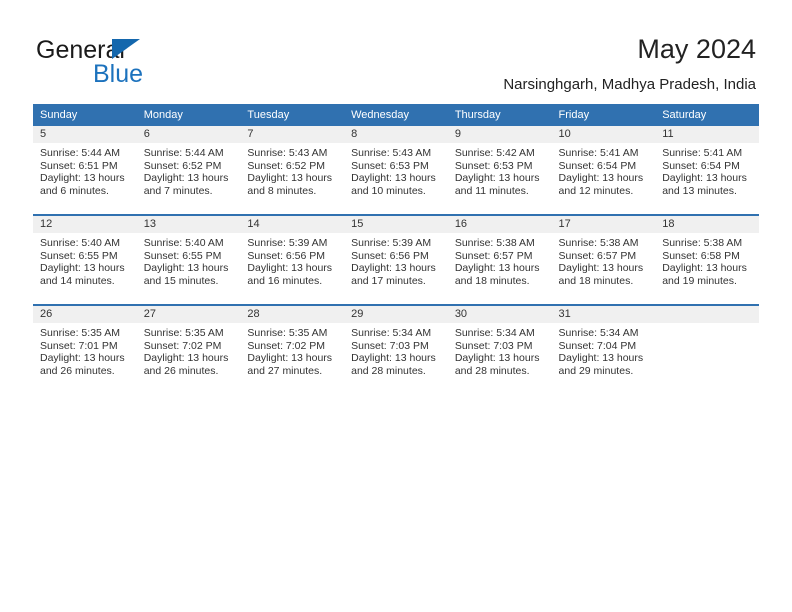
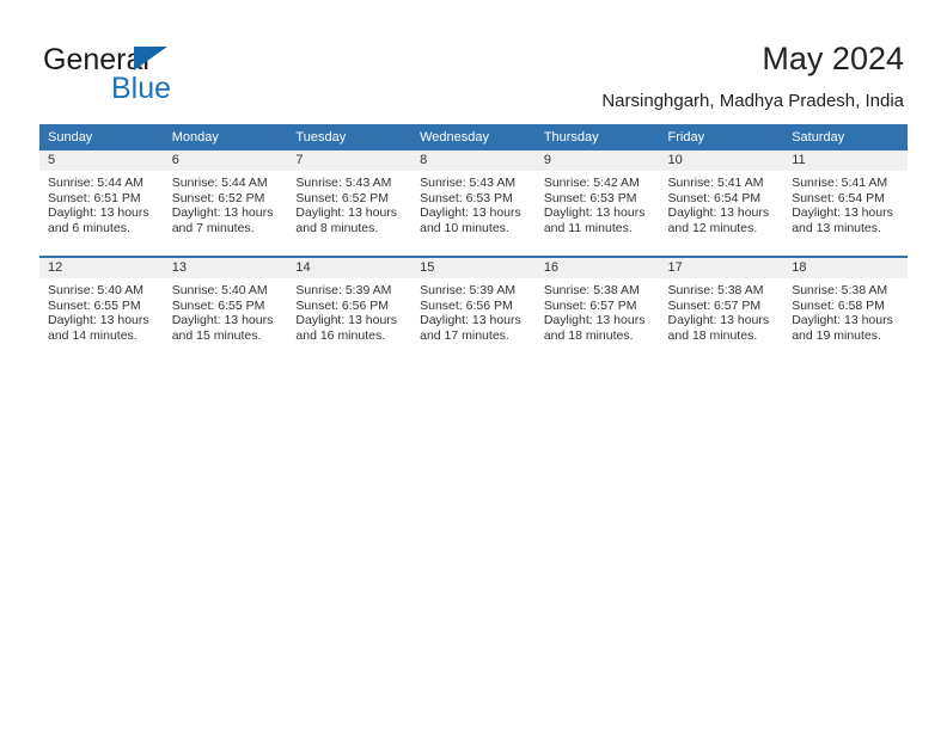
  General
  Blue
  May 2024
  Narsinghgarh, Madhya Pradesh, India
  Sunday	Monday	Tuesday	Wednesday	Thursday	Friday	Saturday
  5Sunrise: 5:44 AMSunset: 6:51 PMDaylight: 13 hoursand 6 minutes.	6Sunrise: 5:44 AMSunset: 6:52 PMDaylight: 13 hoursand 7 minutes.	7Sunrise: 5:43 AMSunset: 6:52 PMDaylight: 13 hoursand 8 minutes.	8Sunrise: 5:43 AMSunset: 6:53 PMDaylight: 13 hoursand 10 minutes.	9Sunrise: 5:42 AMSunset: 6:53 PMDaylight: 13 hoursand 11 minutes.	10Sunrise: 5:41 AMSunset: 6:54 PMDaylight: 13 hoursand 12 minutes.	11Sunrise: 5:41 AMSunset: 6:54 PMDaylight: 13 hoursand 13 minutes.
  12Sunrise: 5:40 AMSunset: 6:55 PMDaylight: 13 hoursand 14 minutes.	13Sunrise: 5:40 AMSunset: 6:55 PMDaylight: 13 hoursand 15 minutes.	14Sunrise: 5:39 AMSunset: 6:56 PMDaylight: 13 hoursand 16 minutes.	15Sunrise: 5:39 AMSunset: 6:56 PMDaylight: 13 hoursand 17 minutes.	16Sunrise: 5:38 AMSunset: 6:57 PMDaylight: 13 hoursand 18 minutes.	17Sunrise: 5:38 AMSunset: 6:57 PMDaylight: 13 hoursand 18 minutes.	18Sunrise: 5:38 AMSunset: 6:58 PMDaylight: 13 hoursand 19 minutes.
- 26Sunrise: 5:35 AMSunset: 7:01 PMDaylight: 13 hoursand 26 minutes.	27Sunrise: 5:35 AMSunset: 7:02 PMDaylight: 13 hoursand 26 minutes.	28Sunrise: 5:35 AMSunset: 7:02 PMDaylight: 13 hoursand 27 minutes.	29Sunrise: 5:34 AMSunset: 7:03 PMDaylight: 13 hoursand 28 minutes.	30Sunrise: 5:34 AMSunset: 7:03 PMDaylight: 13 hoursand 28 minutes.	31Sunrise: 5:34 AMSunset: 7:04 PMDaylight: 13 hoursand 29 minutes.
